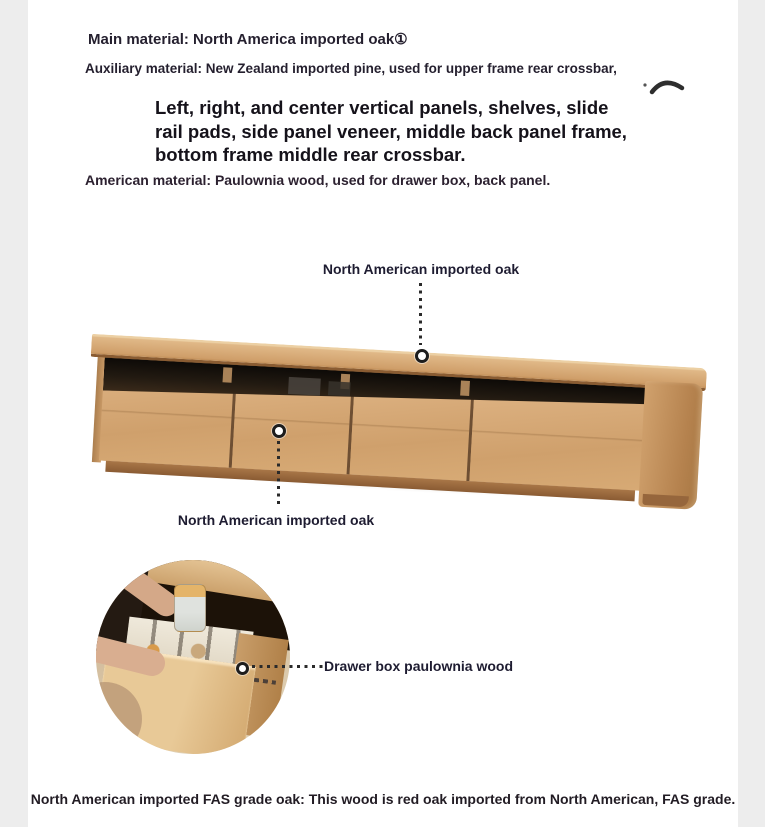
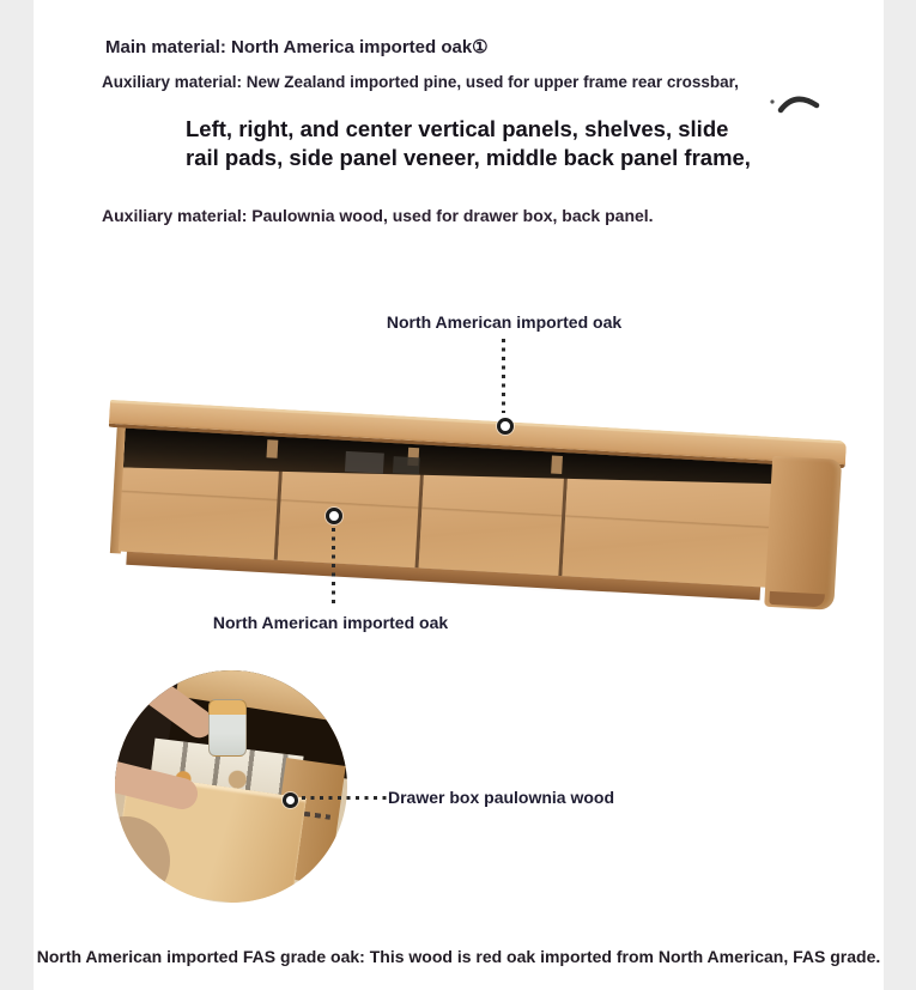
  Main material: North America imported oak①
  Auxiliary material: New Zealand imported pine, used for upper frame rear crossbar,
  Left, right, and center vertical panels, shelves, slide
  rail pads, side panel veneer, middle back panel frame,
- bottom frame middle rear crossbar.
- American material: Paulownia wood, used for drawer box, back panel.
+ Auxiliary material: Paulownia wood, used for drawer box, back panel.
  North American imported oak
  North American imported oak
  Drawer box paulownia wood
  North American imported FAS grade oak: This wood is red oak imported from North American, FAS grade.
